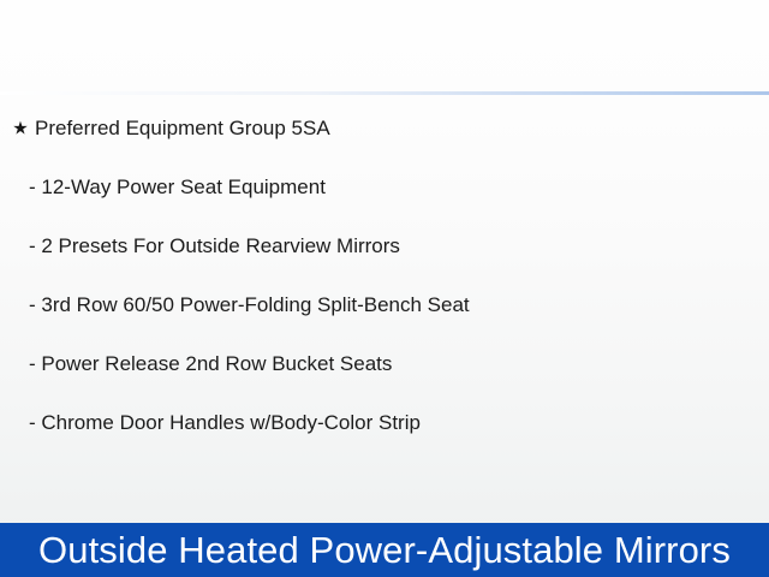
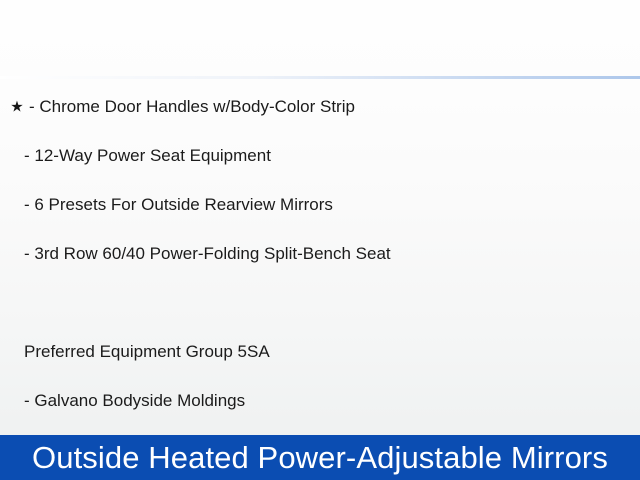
  ★
- Preferred Equipment Group 5SA
+ - Chrome Door Handles w/Body-Color Strip
  - 12-Way Power Seat Equipment
- - 2 Presets For Outside Rearview Mirrors
+ - 6 Presets For Outside Rearview Mirrors
- - 3rd Row 60/50 Power-Folding Split-Bench Seat
+ - 3rd Row 60/40 Power-Folding Split-Bench Seat
- - Power Release 2nd Row Bucket Seats
- - Chrome Door Handles w/Body-Color Strip
+ Preferred Equipment Group 5SA
+ - Galvano Bodyside Moldings
  Outside Heated Power-Adjustable Mirrors
